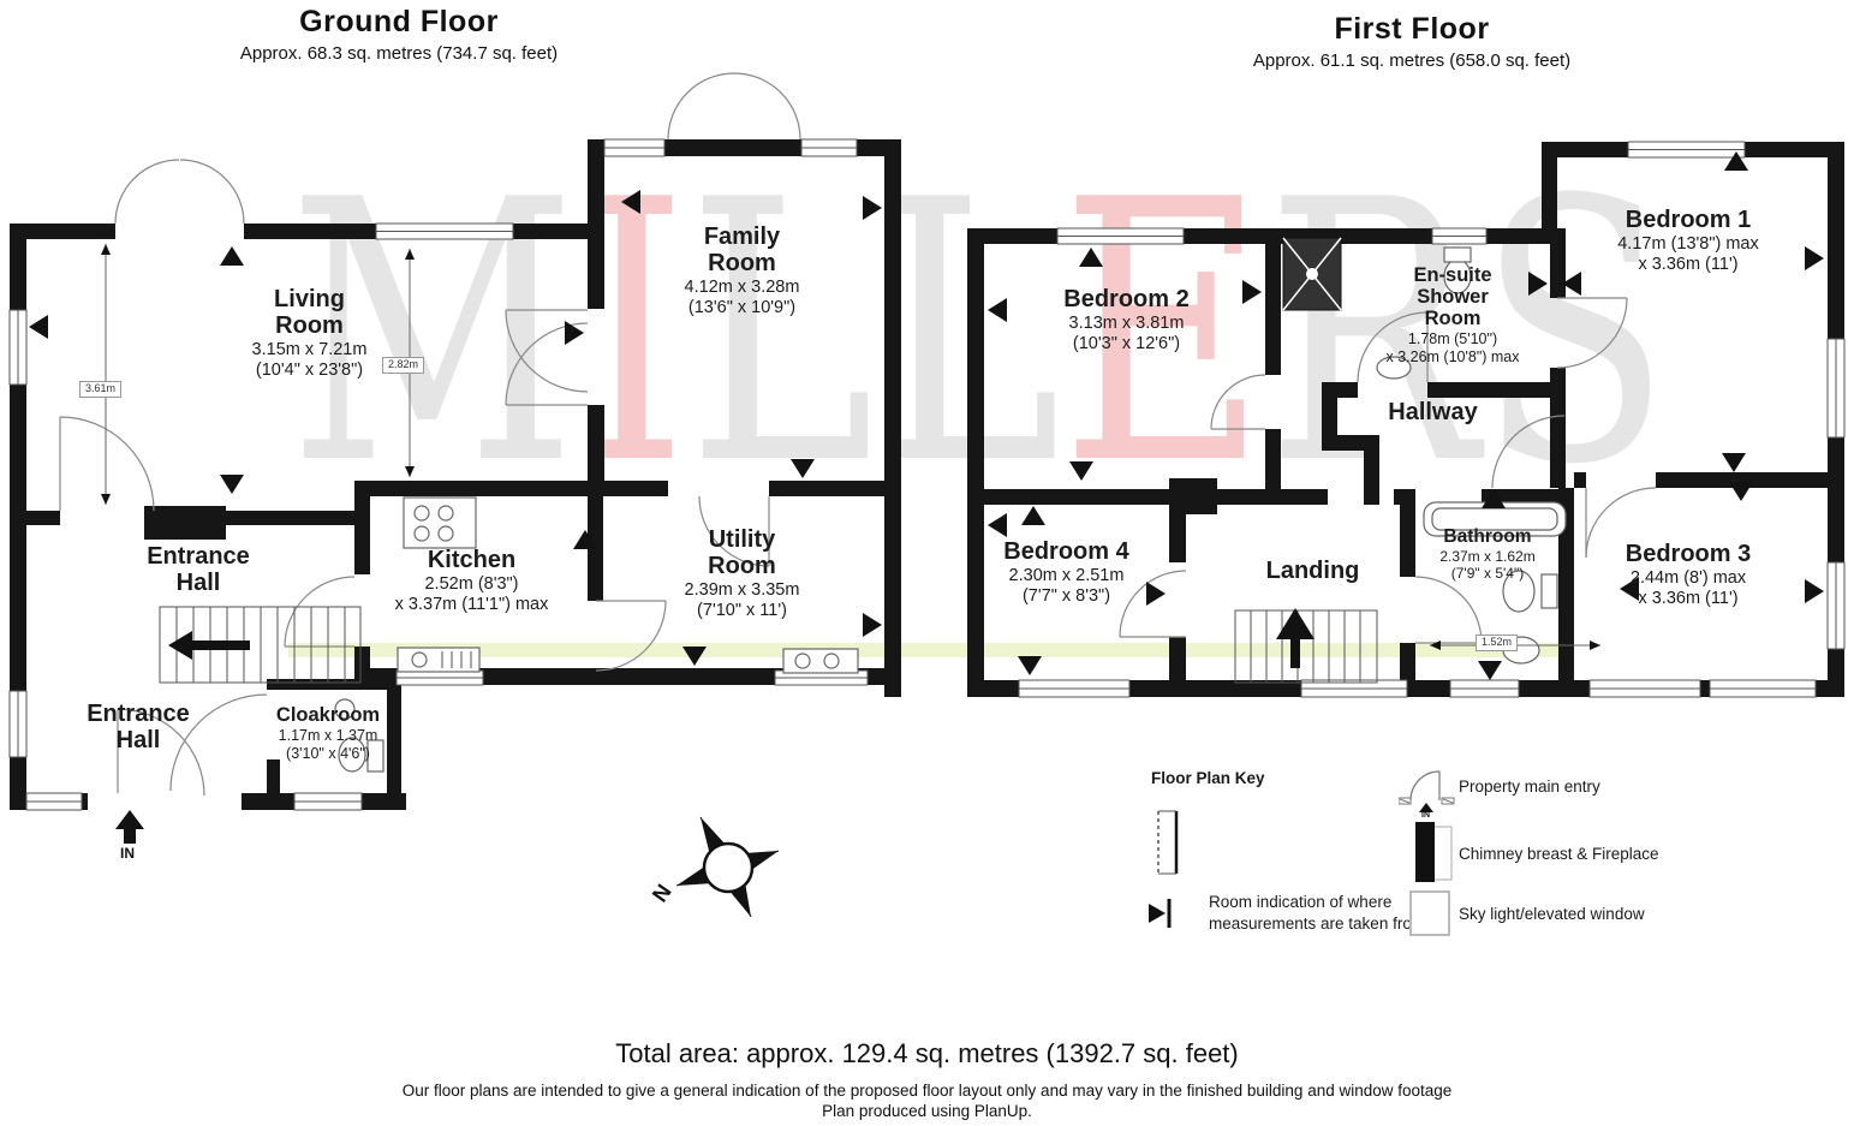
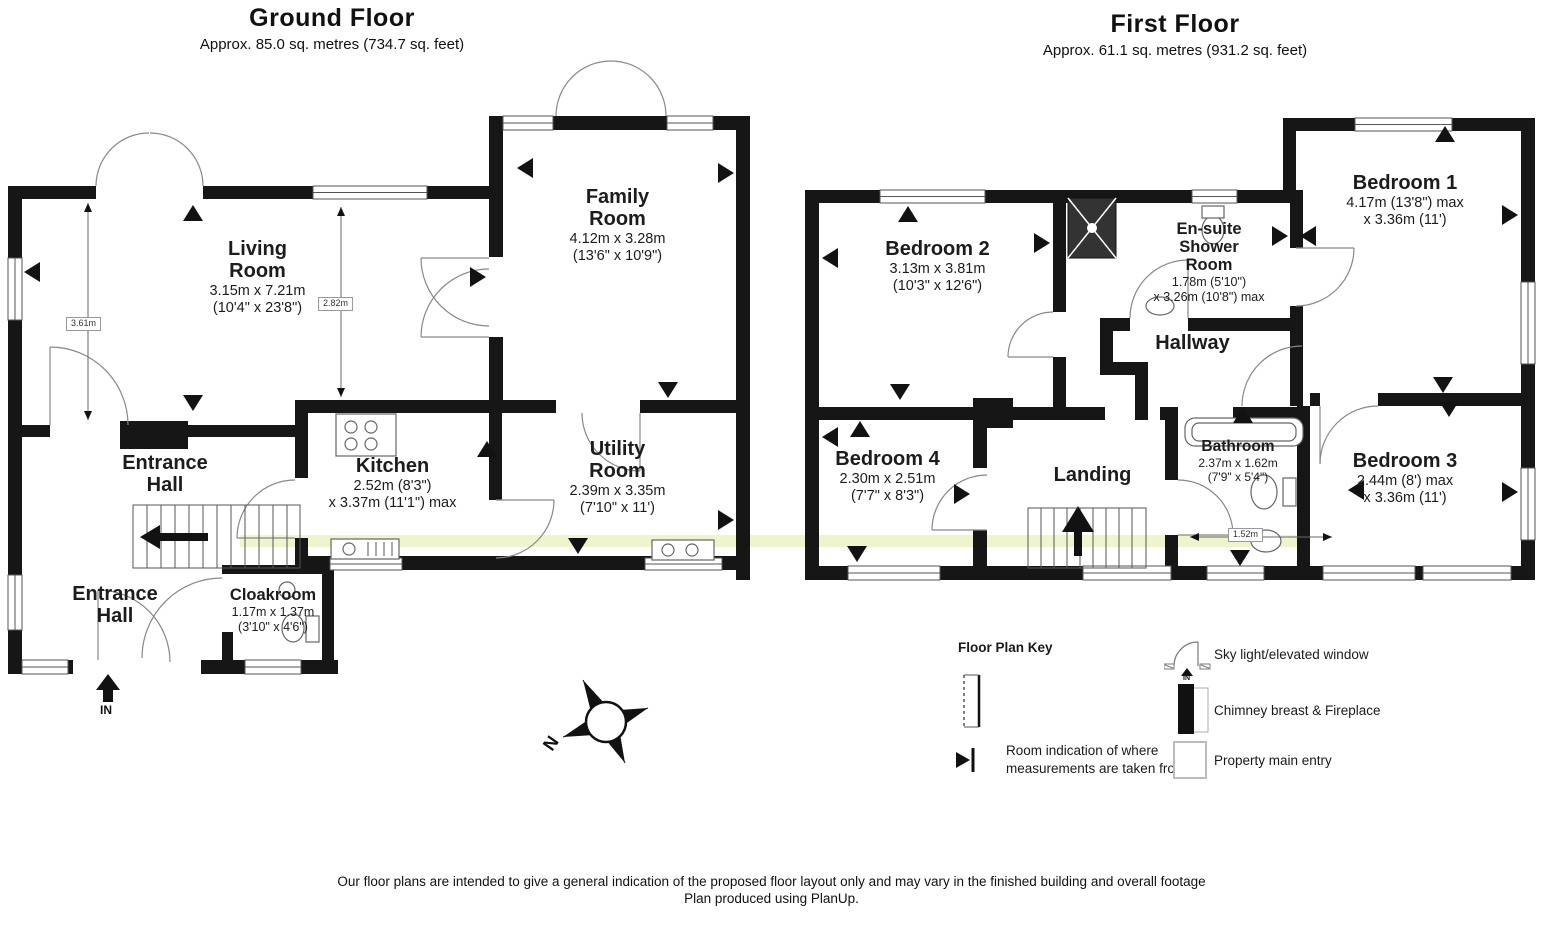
- M
- I
- L
- E
- R
- S
  Ground Floor
- Approx. 68.3 sq. metres (734.7 sq. feet)
+ Approx. 85.0 sq. metres (734.7 sq. feet)
  First Floor
- Approx. 61.1 sq. metres (658.0 sq. feet)
+ Approx. 61.1 sq. metres (931.2 sq. feet)
  Living
  Room
  3.15m x 7.21m
  (10'4" x 23'8")
  Family
  Room
  4.12m x 3.28m
  (13'6" x 10'9")
  Entrance
  Hall
  Kitchen
  2.52m (8'3")
  x 3.37m (11'1") max
  Utility
  Room
  2.39m x 3.35m
  (7'10" x 11')
  Entrance
  Hall
  Cloakroom
  1.17m x 1.37m
  (3'10" x 4'6")
  Bedroom 2
  3.13m x 3.81m
  (10'3" x 12'6")
  En-suite
  Shower
  Room
  1.78m (5'10")
  x 3.26m (10'8") max
  Bedroom 1
  4.17m (13'8") max
  x 3.36m (11')
  Hallway
  Bedroom 4
  2.30m x 2.51m
  (7'7" x 8'3")
  Landing
  Bathroom
  2.37m x 1.62m
  (7'9" x 5'4")
  Bedroom 3
  2.44m (8') max
  x 3.36m (11')
  3.61m
  2.82m
  1.52m
  IN
  Floor Plan Key
  Room indication of where
  measurements are taken fro
- Property main entry
+ Sky light/elevated window
  Chimney breast & Fireplace
- Sky light/elevated window
+ Property main entry
- Total area: approx. 129.4 sq. metres (1392.7 sq. feet)
- Our floor plans are intended to give a general indication of the proposed floor layout only and may vary in the finished building and window footage
+ Our floor plans are intended to give a general indication of the proposed floor layout only and may vary in the finished building and overall footage
  Plan produced using PlanUp.
